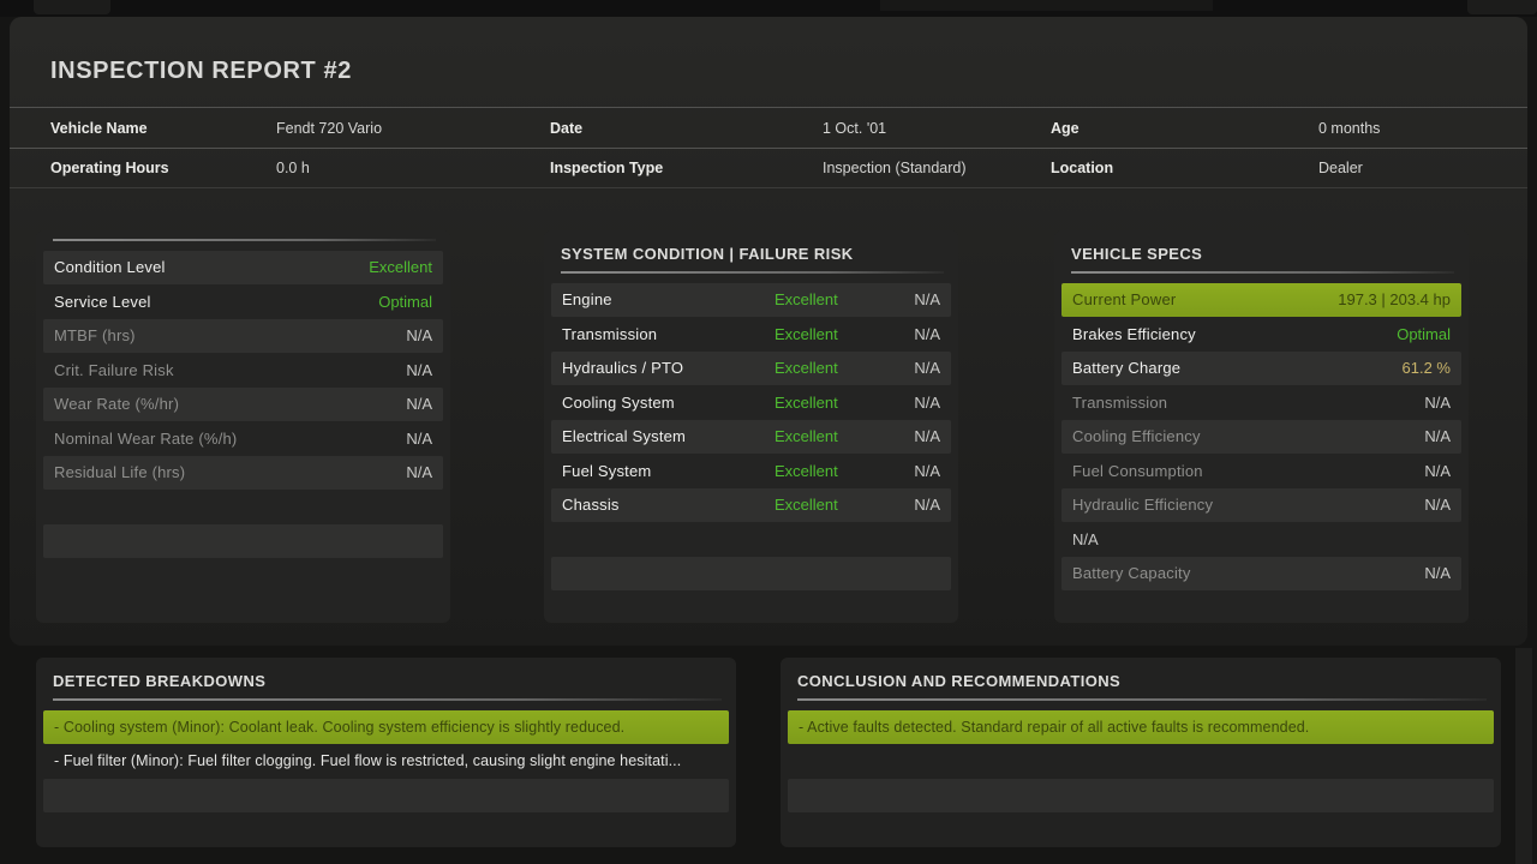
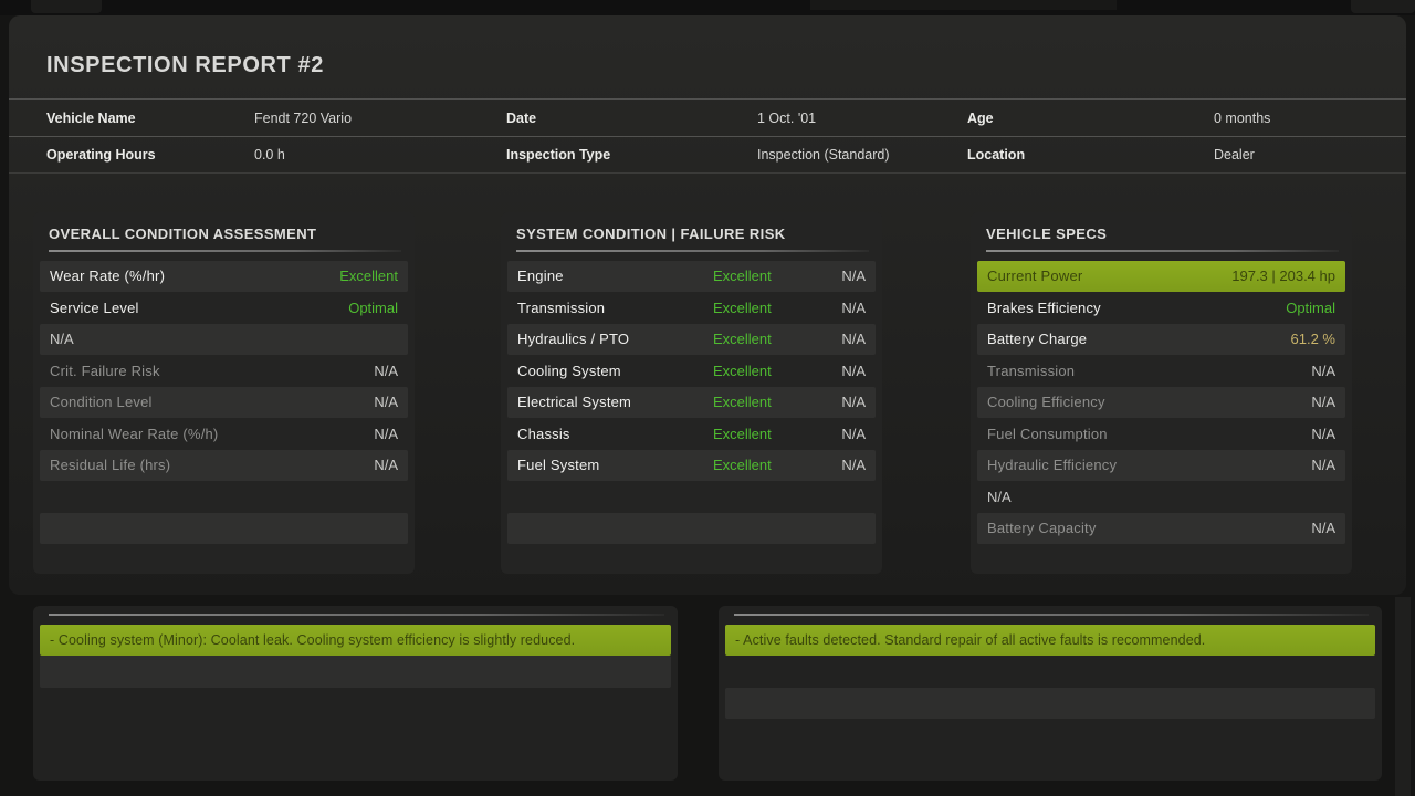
  INSPECTION REPORT #2
  Vehicle Name
  Fendt 720 Vario
  Date
  1 Oct. '01
  Age
  0 months
  Operating Hours
  0.0 h
  Inspection Type
  Inspection (Standard)
  Location
  Dealer
+ OVERALL CONDITION ASSESSMENT
- Condition Level
+ Wear Rate (%/hr)
  Excellent
  Service Level
  Optimal
- MTBF (hrs)
  N/A
  Crit. Failure Risk
  N/A
- Wear Rate (%/hr)
+ Condition Level
  N/A
  Nominal Wear Rate (%/h)
  N/A
  Residual Life (hrs)
  N/A
  SYSTEM CONDITION | FAILURE RISK
  Engine
  Excellent
  N/A
  Transmission
  Excellent
  N/A
  Hydraulics / PTO
  Excellent
  N/A
  Cooling System
  Excellent
  N/A
  Electrical System
  Excellent
  N/A
- Fuel System
+ Chassis
  Excellent
  N/A
- Chassis
+ Fuel System
  Excellent
  N/A
  VEHICLE SPECS
  Current Power
  197.3 | 203.4 hp
  Brakes Efficiency
  Optimal
  Battery Charge
  61.2 %
  Transmission
  N/A
  Cooling Efficiency
  N/A
  Fuel Consumption
  N/A
  Hydraulic Efficiency
  N/A
  N/A
  Battery Capacity
  N/A
- DETECTED BREAKDOWNS
  - Cooling system (Minor): Coolant leak. Cooling system efficiency is slightly reduced.
- - Fuel filter (Minor): Fuel filter clogging. Fuel flow is restricted, causing slight engine hesitati...
- CONCLUSION AND RECOMMENDATIONS
  - Active faults detected. Standard repair of all active faults is recommended.
